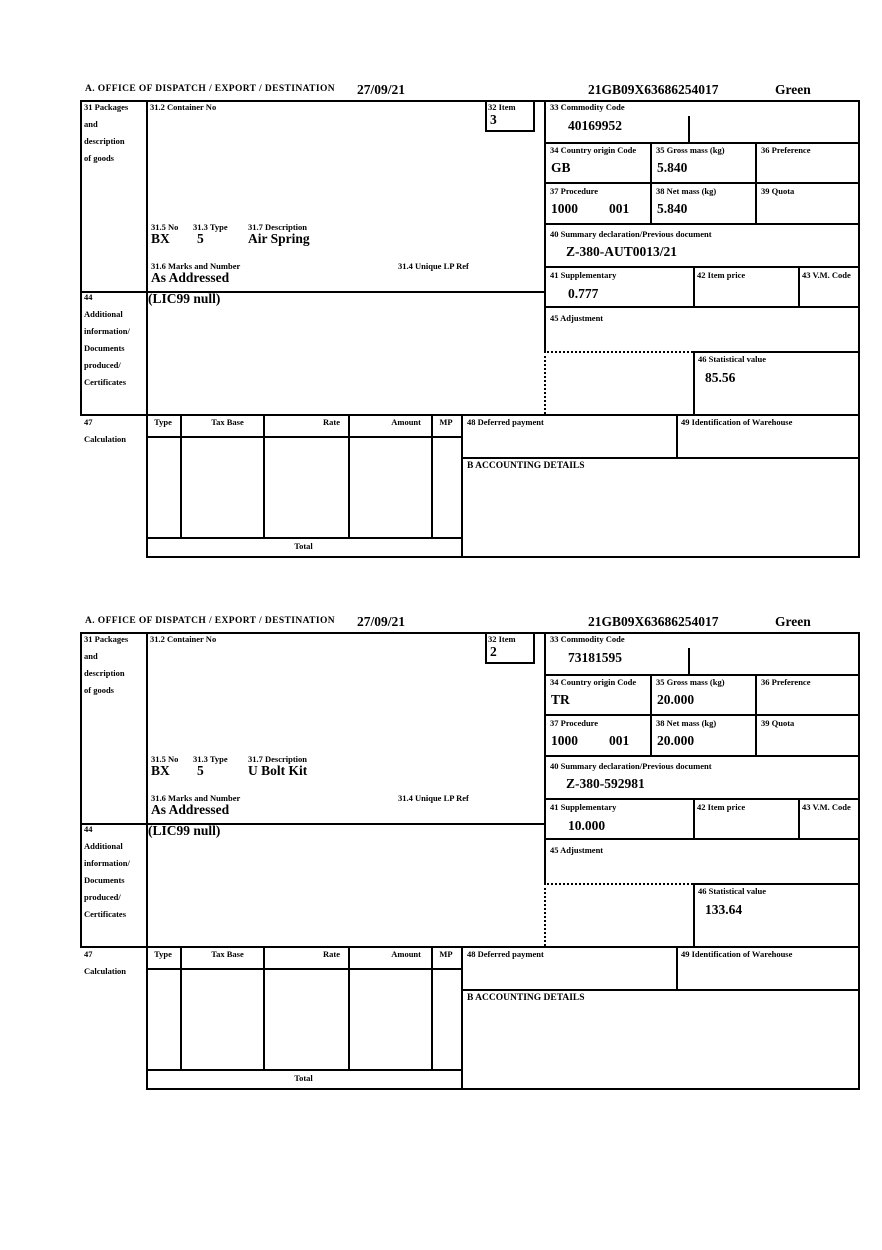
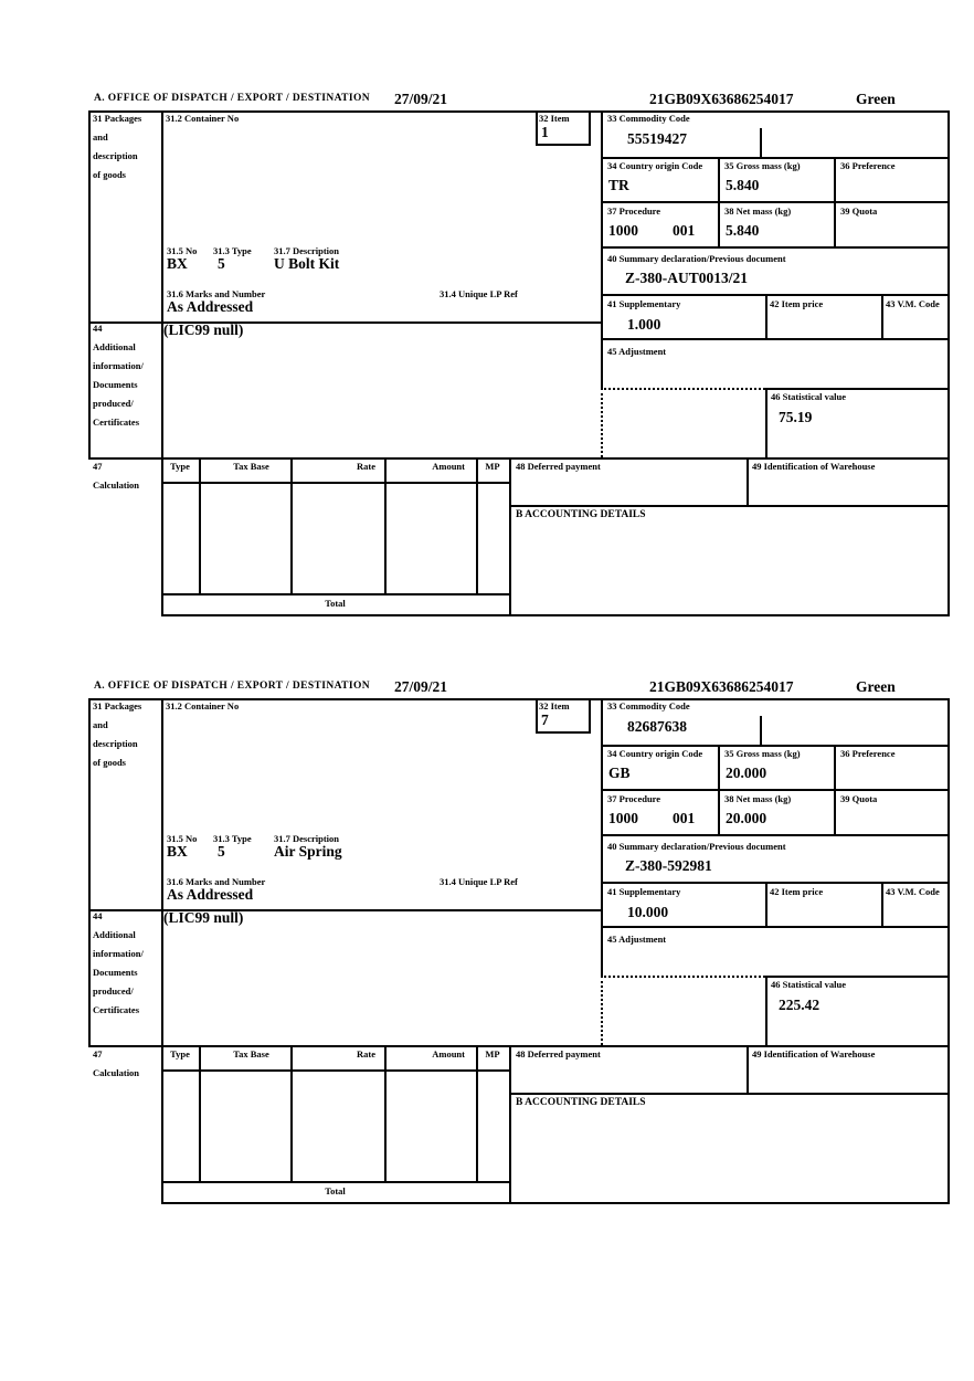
  A. OFFICE OF DISPATCH / EXPORT / DESTINATION
  27/09/21
  21GB09X63686254017
  Green
  31 Packages
  and
  description
  of goods
  31.2 Container No
  32 Item
- 3
+ 1
  33 Commodity Code
- 40169952
+ 55519427
  34 Country origin Code
- GB
+ TR
  35 Gross mass (kg)
  5.840
  36 Preference
  37 Procedure
  1000
  001
  38 Net mass (kg)
  5.840
  39 Quota
  40 Summary declaration/Previous document
  Z-380-AUT0013/21
  31.5 No
  31.3 Type
  31.7 Description
  BX
  5
- Air Spring
+ U Bolt Kit
  31.6 Marks and Number
  31.4 Unique LP Ref
  As Addressed
  41 Supplementary
- 0.777
+ 1.000
  42 Item price
  43 V.M. Code
  44
  Additional
  information/
  Documents
  produced/
  Certificates
  (LIC99 null)
  45 Adjustment
  46 Statistical value
- 85.56
+ 75.19
  47
  Calculation
  Type
  Tax Base
  Rate
  Amount
  MP
  48 Deferred payment
  49 Identification of Warehouse
  B ACCOUNTING DETAILS
  Total
  A. OFFICE OF DISPATCH / EXPORT / DESTINATION
  27/09/21
  21GB09X63686254017
  Green
  31 Packages
  and
  description
  of goods
  31.2 Container No
  32 Item
- 2
+ 7
  33 Commodity Code
- 73181595
+ 82687638
  34 Country origin Code
- TR
+ GB
  35 Gross mass (kg)
  20.000
  36 Preference
  37 Procedure
  1000
  001
  38 Net mass (kg)
  20.000
  39 Quota
  40 Summary declaration/Previous document
  Z-380-592981
  31.5 No
  31.3 Type
  31.7 Description
  BX
  5
- U Bolt Kit
+ Air Spring
  31.6 Marks and Number
  31.4 Unique LP Ref
  As Addressed
  41 Supplementary
  10.000
  42 Item price
  43 V.M. Code
  44
  Additional
  information/
  Documents
  produced/
  Certificates
  (LIC99 null)
  45 Adjustment
  46 Statistical value
- 133.64
+ 225.42
  47
  Calculation
  Type
  Tax Base
  Rate
  Amount
  MP
  48 Deferred payment
  49 Identification of Warehouse
  B ACCOUNTING DETAILS
  Total
